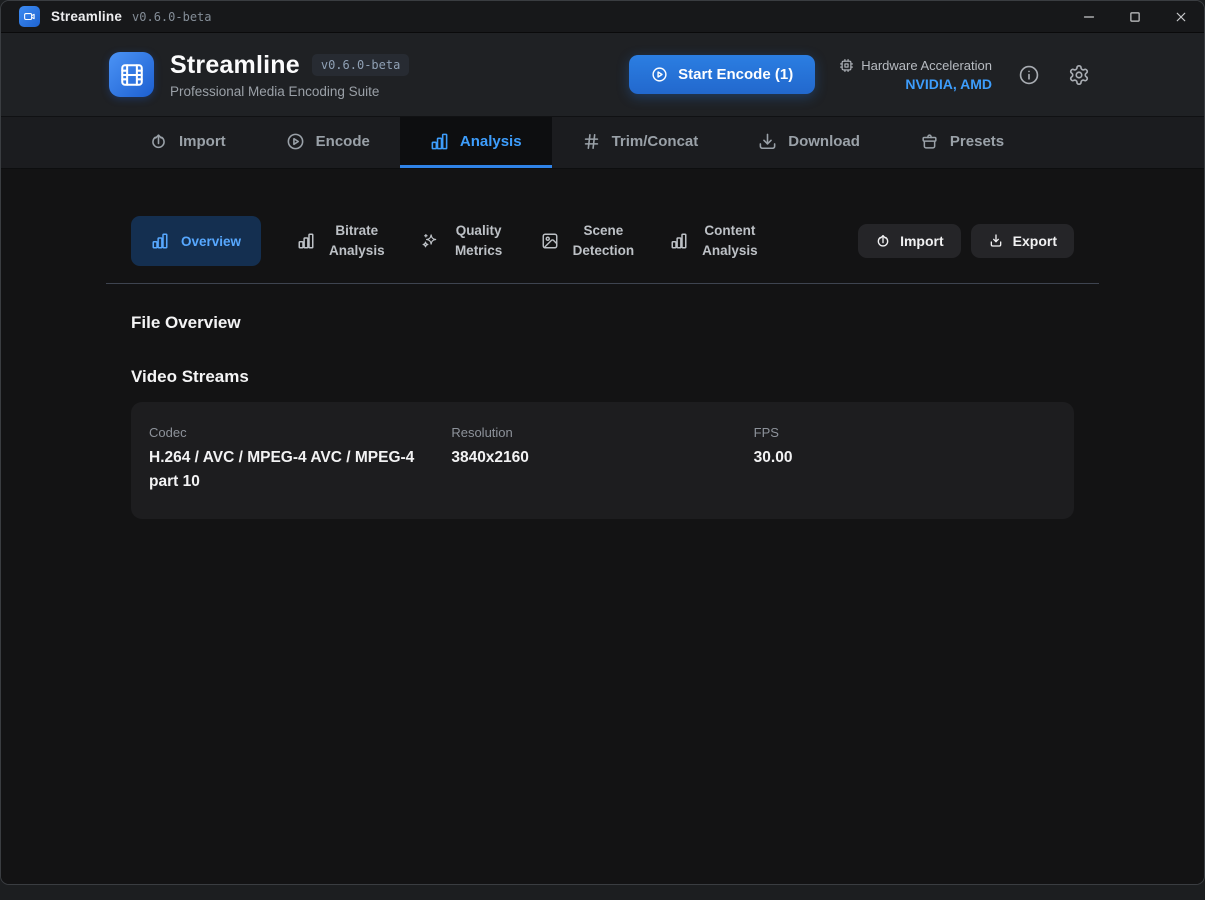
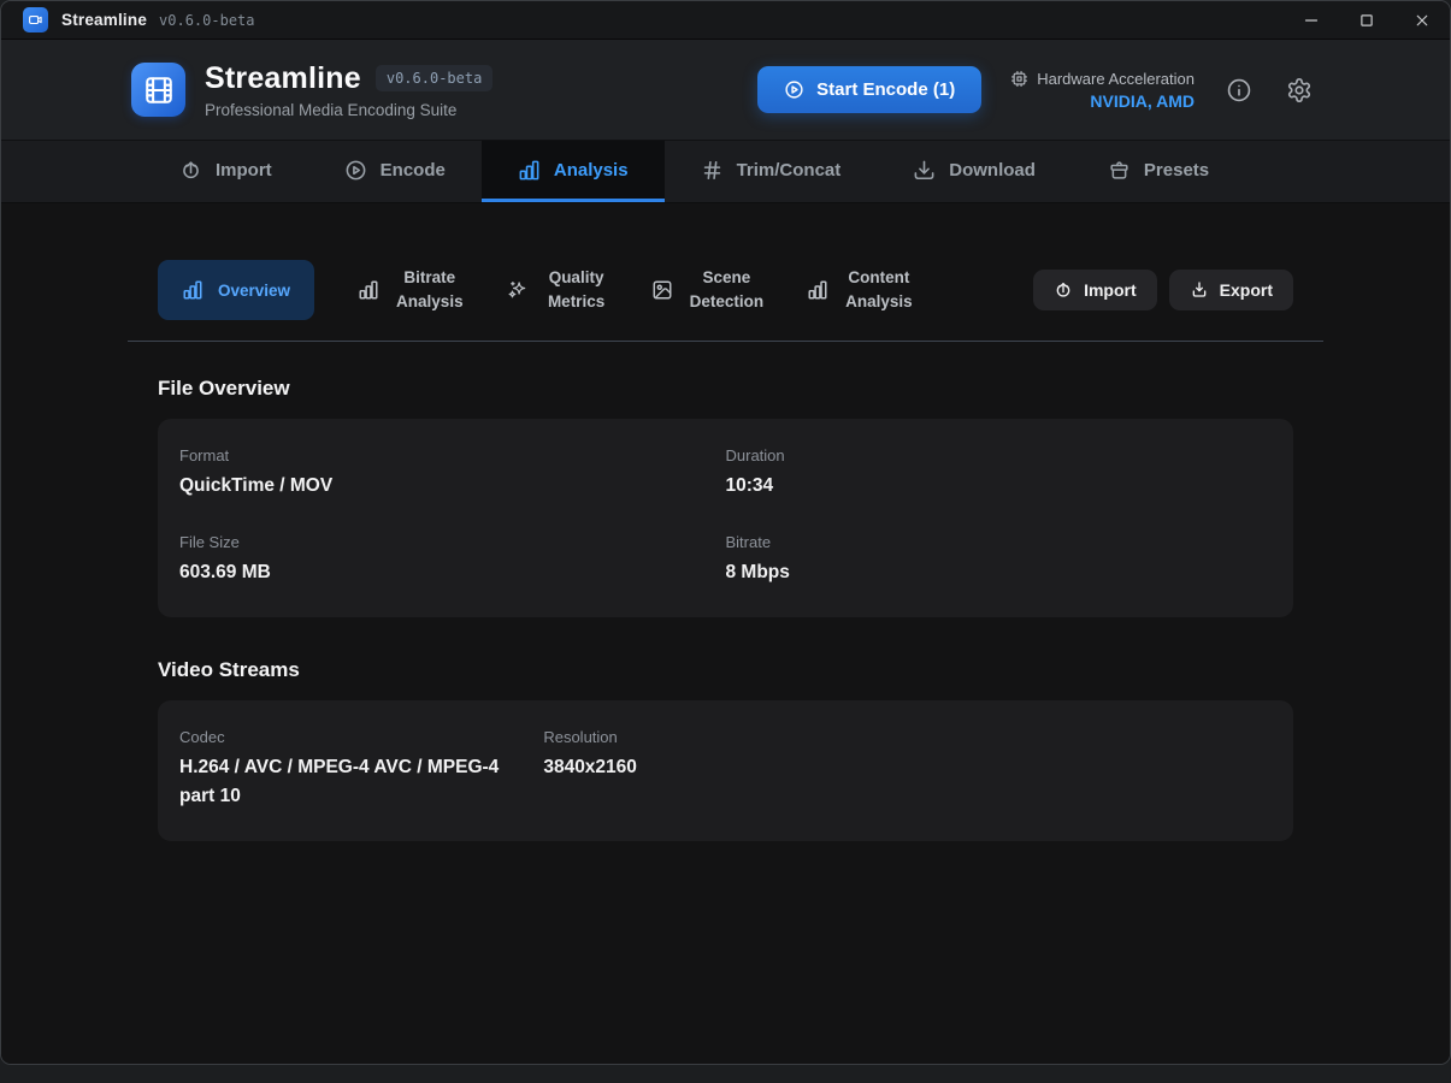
  Streamline
  v0.6.0-beta
  Streamline
  v0.6.0-beta
  Professional Media Encoding Suite
  Start Encode (1)
  Hardware Acceleration
  NVIDIA, AMD
  Import
  Encode
  Analysis
  Trim/Concat
  Download
  Presets
  Overview
  Bitrate Analysis
  Quality Metrics
  Scene Detection
  Content Analysis
  Import
  Export
  File Overview
+ Format
+ QuickTime / MOV
+ Duration
+ 10:34
+ File Size
+ 603.69 MB
+ Bitrate
+ 8 Mbps
  Video Streams
  Codec
  H.264 / AVC / MPEG-4 AVC / MPEG-4 part 10
  Resolution
  3840x2160
- FPS
- 30.00
